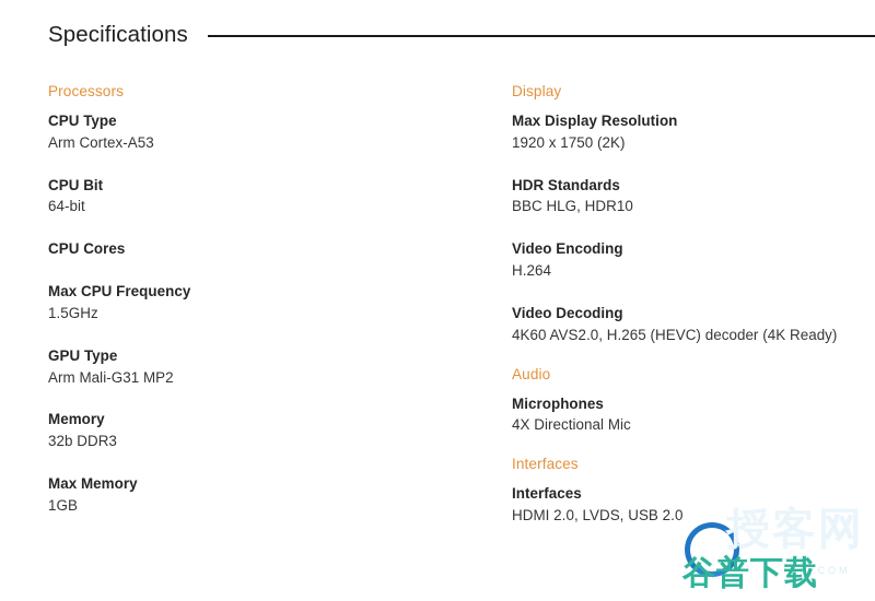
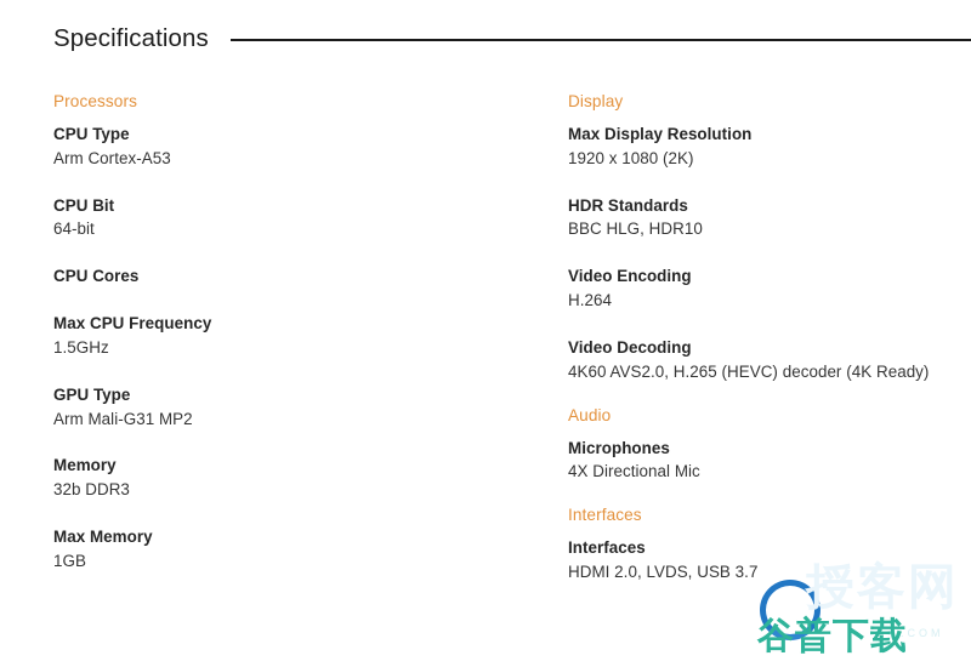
  Specifications
  Processors
  CPU Type
  Arm Cortex-A53
  CPU Bit
  64-bit
  CPU Cores
  Max CPU Frequency
  1.5GHz
  GPU Type
  Arm Mali-G31 MP2
  Memory
  32b DDR3
  Max Memory
  1GB
  Display
  Max Display Resolution
- 1920 x 1750 (2K)
+ 1920 x 1080 (2K)
  HDR Standards
  BBC HLG, HDR10
  Video Encoding
  H.264
  Video Decoding
  4K60 AVS2.0, H.265 (HEVC) decoder (4K Ready)
  Audio
  Microphones
  4X Directional Mic
  Interfaces
  Interfaces
- HDMI 2.0, LVDS, USB 2.0
+ HDMI 2.0, LVDS, USB 3.7
  授客网
  谷普下载
  .COM
